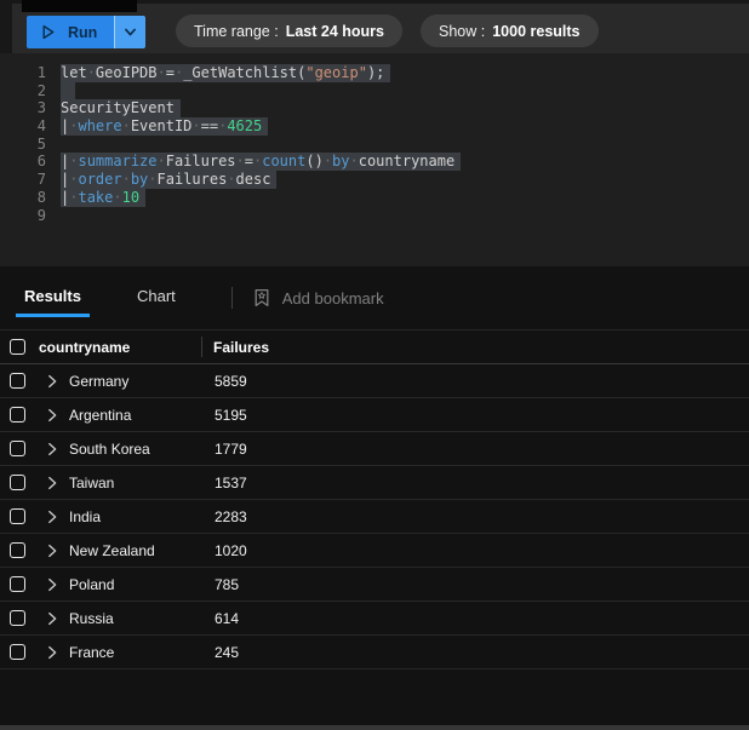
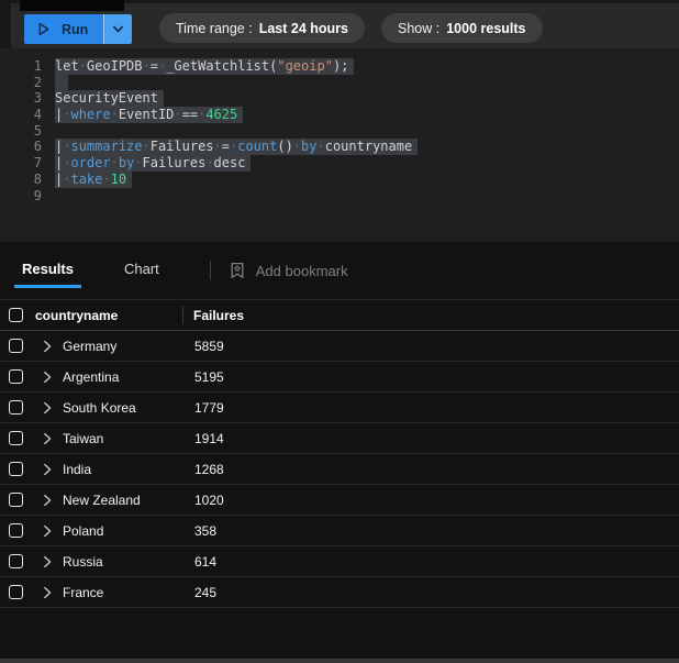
  Run
  Time range :
  Last 24 hours
  Show :
  1000 results
  1
  let·GeoIPDB·=·_GetWatchlist("geoip");
  2
  3
  SecurityEvent
  4
  |·where·EventID·==·4625
  5
  6
  |·summarize·Failures·=·count()·by·countryname
  7
  |·order·by·Failures·desc
  8
  |·take·10
  9
  Results
  Chart
  Add bookmark
  countryname
  Failures
  Germany
  5859
  Argentina
  5195
  South Korea
  1779
  Taiwan
- 1537
+ 1914
  India
- 2283
+ 1268
  New Zealand
  1020
  Poland
- 785
+ 358
  Russia
  614
  France
  245
